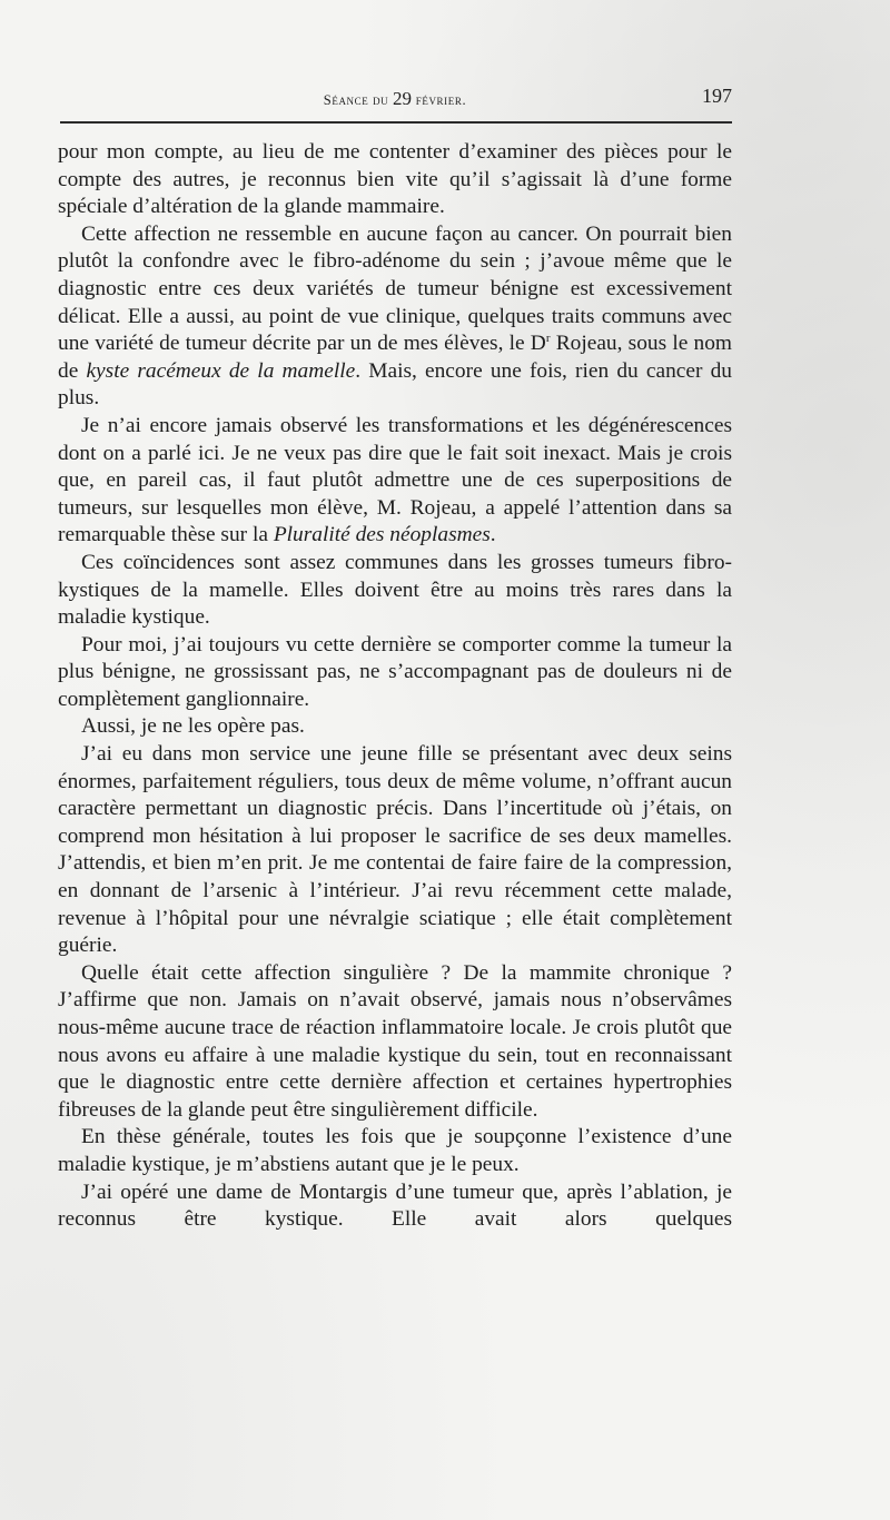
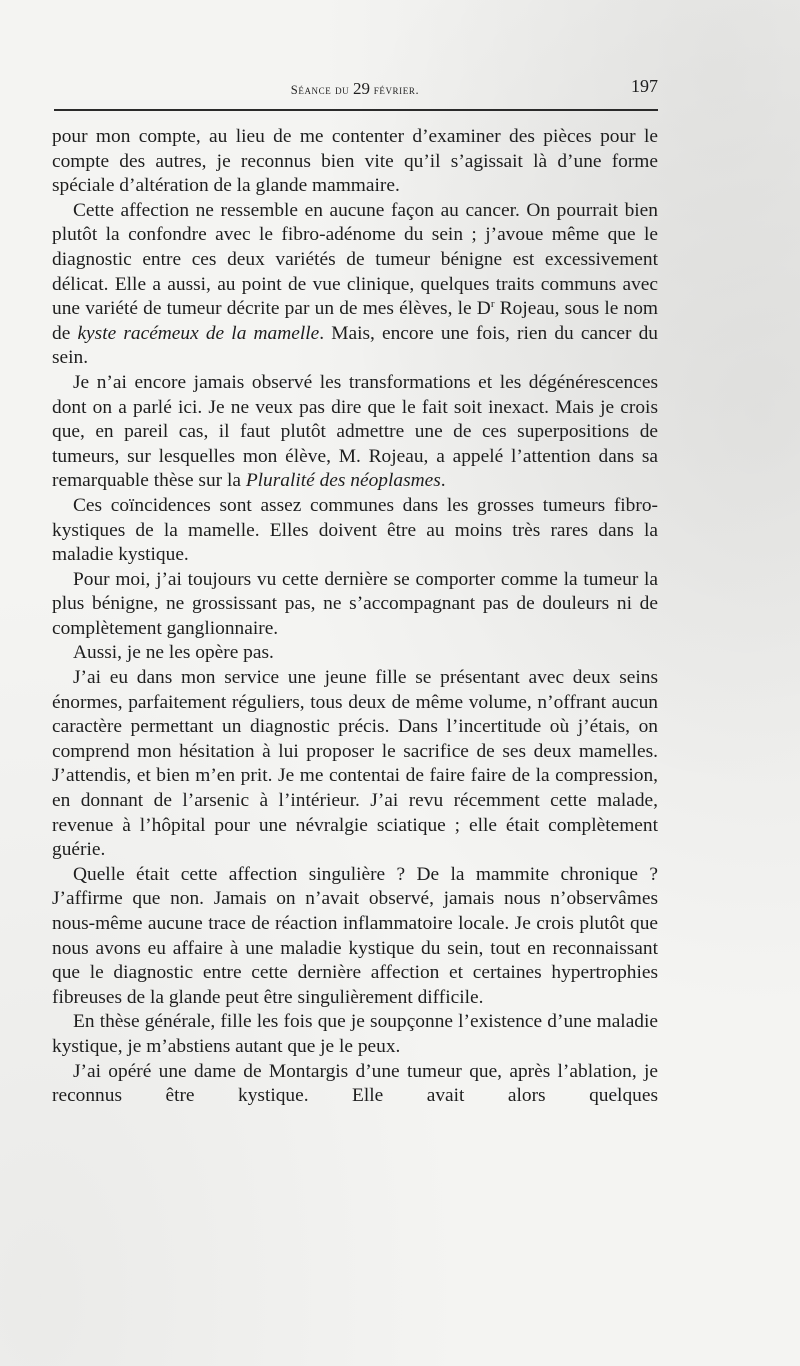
  Séance du 29 février.
  197
  pour mon compte, au lieu de me contenter d’examiner des pièces pour le compte des autres, je reconnus bien vite qu’il s’agissait là d’une forme spéciale d’altération de la glande mammaire.
- Cette affection ne ressemble en aucune façon au cancer. On pourrait bien plutôt la confondre avec le fibro-adénome du sein ; j’avoue même que le diagnostic entre ces deux variétés de tumeur bénigne est excessivement délicat. Elle a aussi, au point de vue clinique, quelques traits communs avec une variété de tumeur décrite par un de mes élèves, le Dr Rojeau, sous le nom de kyste racémeux de la mamelle. Mais, encore une fois, rien du cancer du plus.
+ Cette affection ne ressemble en aucune façon au cancer. On pourrait bien plutôt la confondre avec le fibro-adénome du sein ; j’avoue même que le diagnostic entre ces deux variétés de tumeur bénigne est excessivement délicat. Elle a aussi, au point de vue clinique, quelques traits communs avec une variété de tumeur décrite par un de mes élèves, le Dr Rojeau, sous le nom de kyste racémeux de la mamelle. Mais, encore une fois, rien du cancer du sein.
  Je n’ai encore jamais observé les transformations et les dégénérescences dont on a parlé ici. Je ne veux pas dire que le fait soit inexact. Mais je crois que, en pareil cas, il faut plutôt admettre une de ces superpositions de tumeurs, sur lesquelles mon élève, M. Rojeau, a appelé l’attention dans sa remarquable thèse sur la Pluralité des néoplasmes.
  Ces coïncidences sont assez communes dans les grosses tumeurs fibro-kystiques de la mamelle. Elles doivent être au moins très rares dans la maladie kystique.
  Pour moi, j’ai toujours vu cette dernière se comporter comme la tumeur la plus bénigne, ne grossissant pas, ne s’accompagnant pas de douleurs ni de complètement ganglionnaire.
  Aussi, je ne les opère pas.
  J’ai eu dans mon service une jeune fille se présentant avec deux seins énormes, parfaitement réguliers, tous deux de même volume, n’offrant aucun caractère permettant un diagnostic précis. Dans l’incertitude où j’étais, on comprend mon hésitation à lui proposer le sacrifice de ses deux mamelles. J’attendis, et bien m’en prit. Je me contentai de faire faire de la compression, en donnant de l’arsenic à l’intérieur. J’ai revu récemment cette malade, revenue à l’hôpital pour une névralgie sciatique ; elle était complètement guérie.
  Quelle était cette affection singulière ? De la mammite chronique ? J’affirme que non. Jamais on n’avait observé, jamais nous n’observâmes nous-même aucune trace de réaction inflammatoire locale. Je crois plutôt que nous avons eu affaire à une maladie kystique du sein, tout en reconnaissant que le diagnostic entre cette dernière affection et certaines hypertrophies fibreuses de la glande peut être singulièrement difficile.
- En thèse générale, toutes les fois que je soupçonne l’existence d’une maladie kystique, je m’abstiens autant que je le peux.
+ En thèse générale, fille les fois que je soupçonne l’existence d’une maladie kystique, je m’abstiens autant que je le peux.
  J’ai opéré une dame de Montargis d’une tumeur que, après l’ablation, je reconnus être kystique. Elle avait alors quelques
